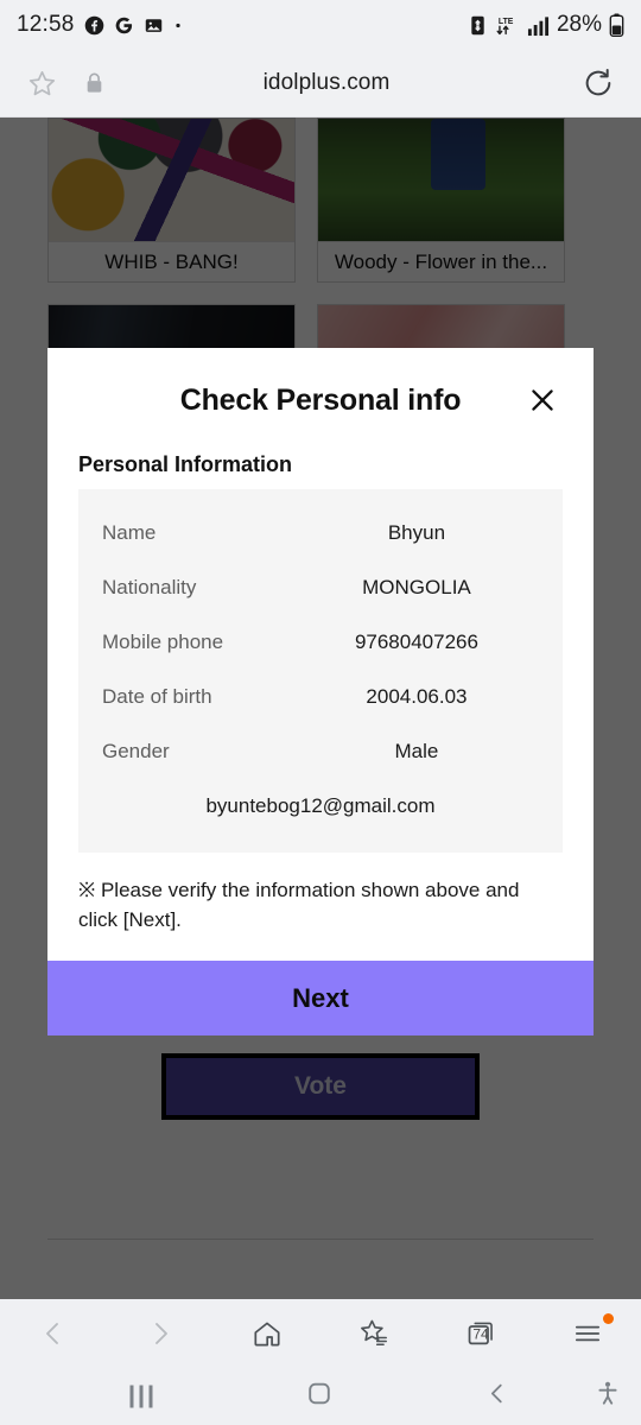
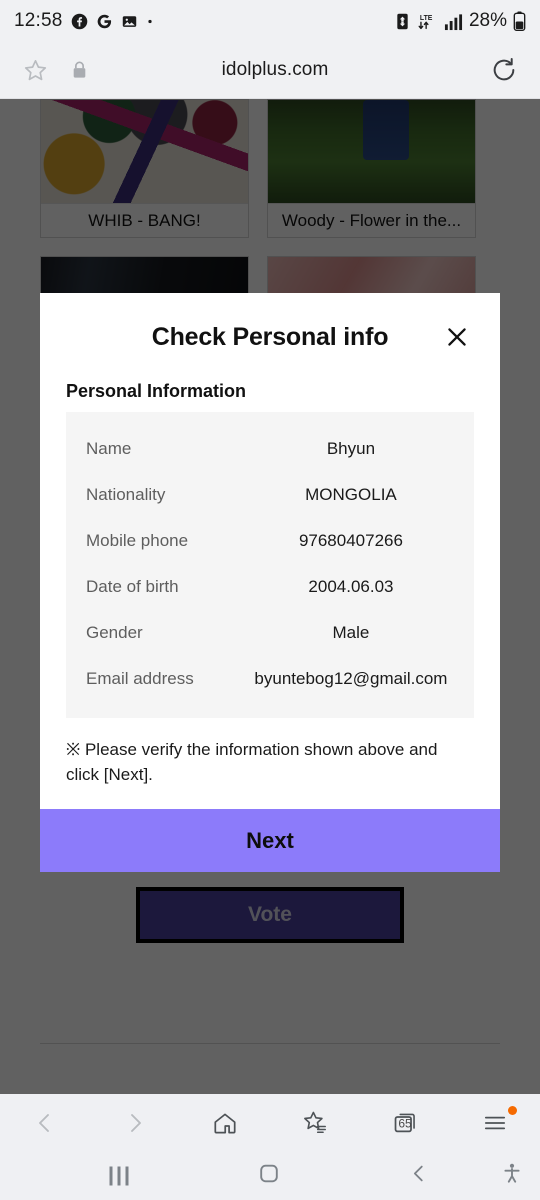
  12:58
  28%
  idolplus.com
  WHIB - BANG!
  Woody - Flower in the...
  Vote
  Check Personal info
  Personal Information
  Name
  Bhyun
  Nationality
  MONGOLIA
  Mobile phone
  97680407266
  Date of birth
  2004.06.03
  Gender
  Male
+ Email address
  byuntebog12@gmail.com
  ※ Please verify the information shown above and click [Next].
  Next
- 74
+ 65
